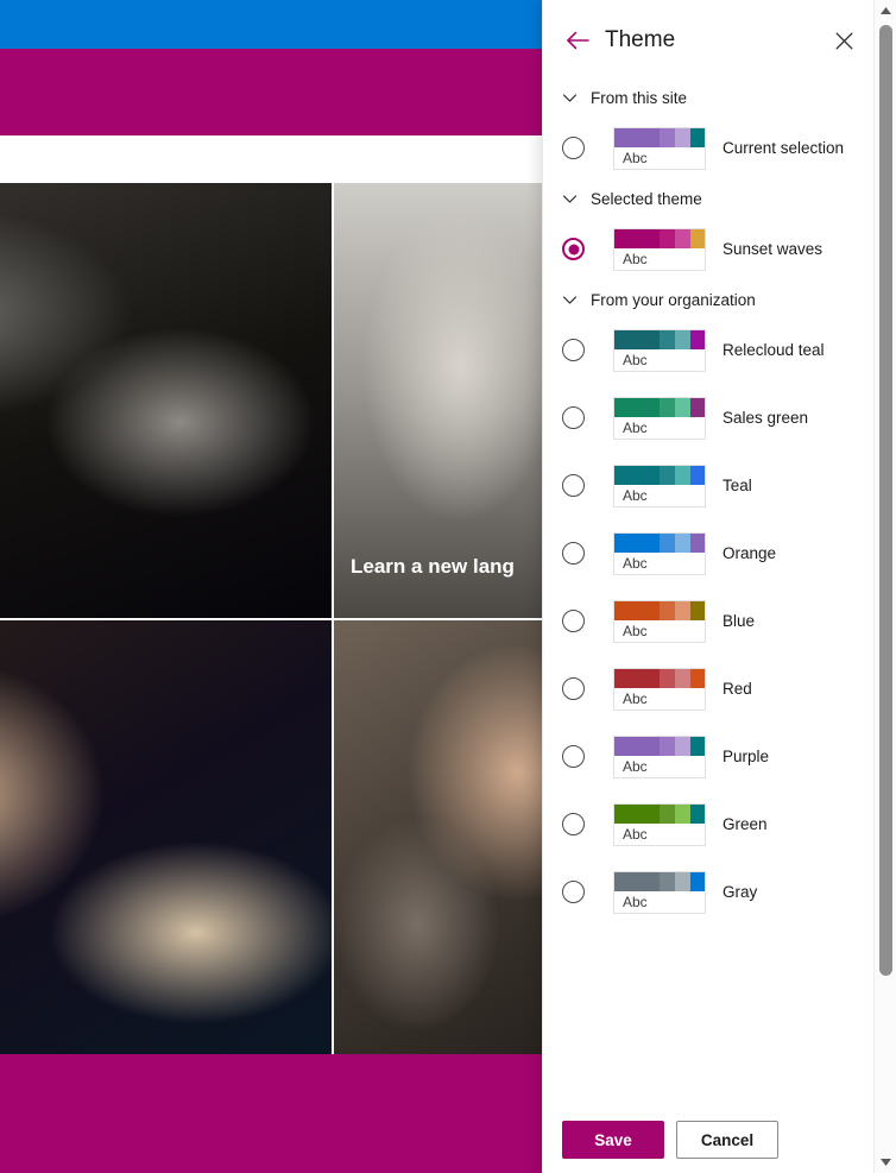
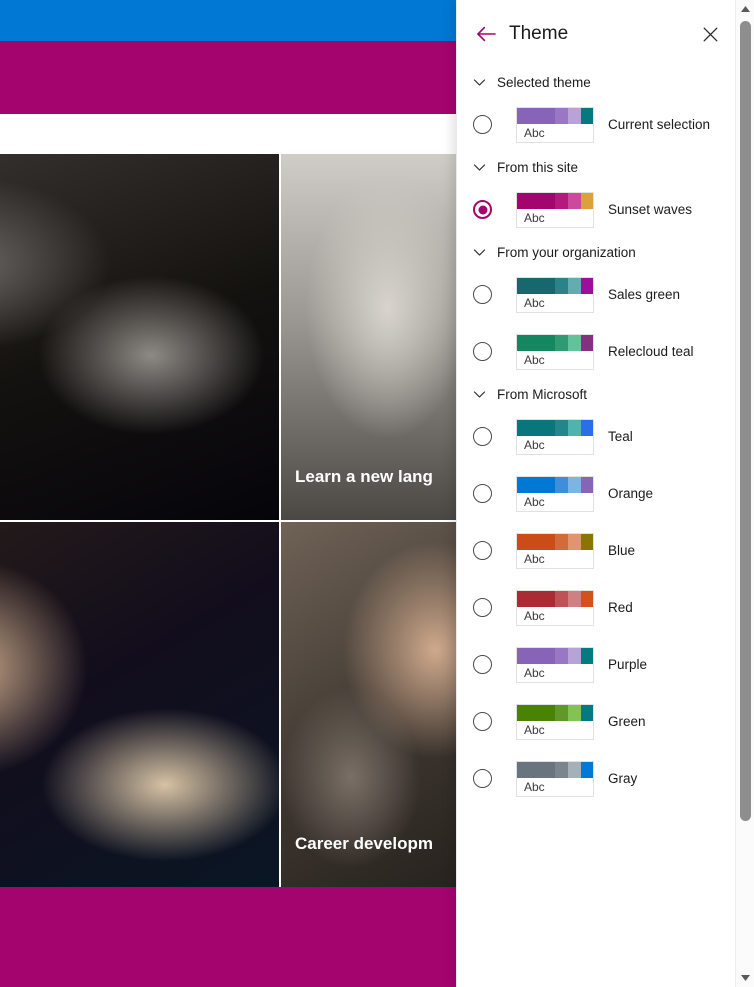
  Learn a new lang
+ Career developm
  Theme
- From this site
+ Selected theme
  Abc
  Current selection
- Selected theme
+ From this site
  Abc
  Sunset waves
  From your organization
  Abc
- Relecloud teal
+ Sales green
  Abc
- Sales green
+ Relecloud teal
+ From Microsoft
  Abc
  Teal
  Abc
  Orange
  Abc
  Blue
  Abc
  Red
  Abc
  Purple
  Abc
  Green
  Abc
  Gray
- Save
- Cancel
